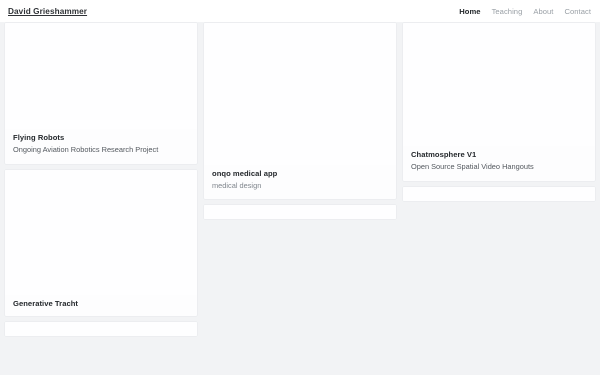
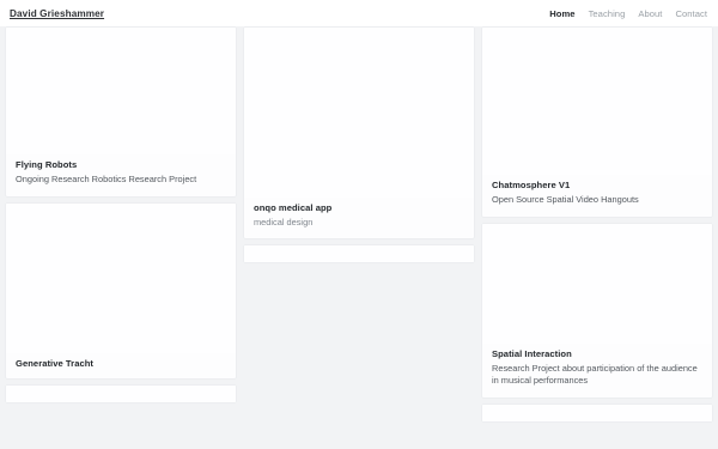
  David Grieshammer
  Home
  Teaching
  About
  Contact
  Flying Robots
- Ongoing Aviation Robotics Research Project
+ Ongoing Research Robotics Research Project
  Generative Tracht
  onqo medical app
  medical design
  Chatmosphere V1
  Open Source Spatial Video Hangouts
+ Spatial Interaction
+ Research Project about participation of the audience in musical performances
